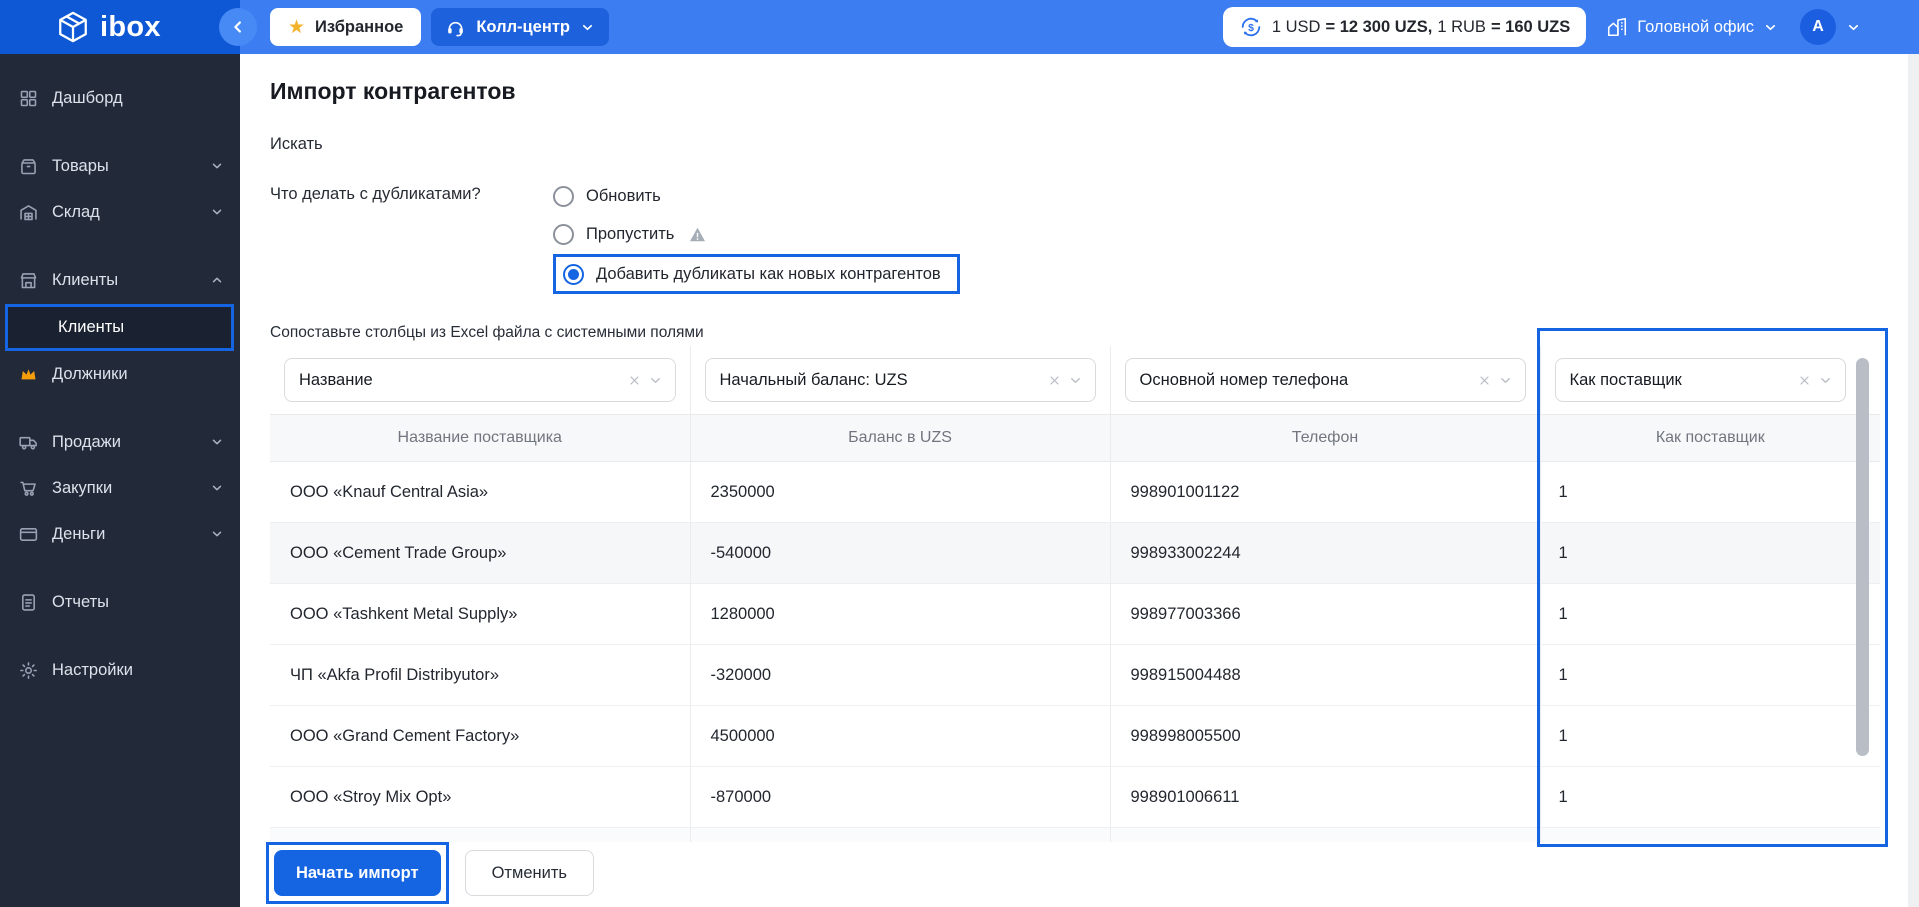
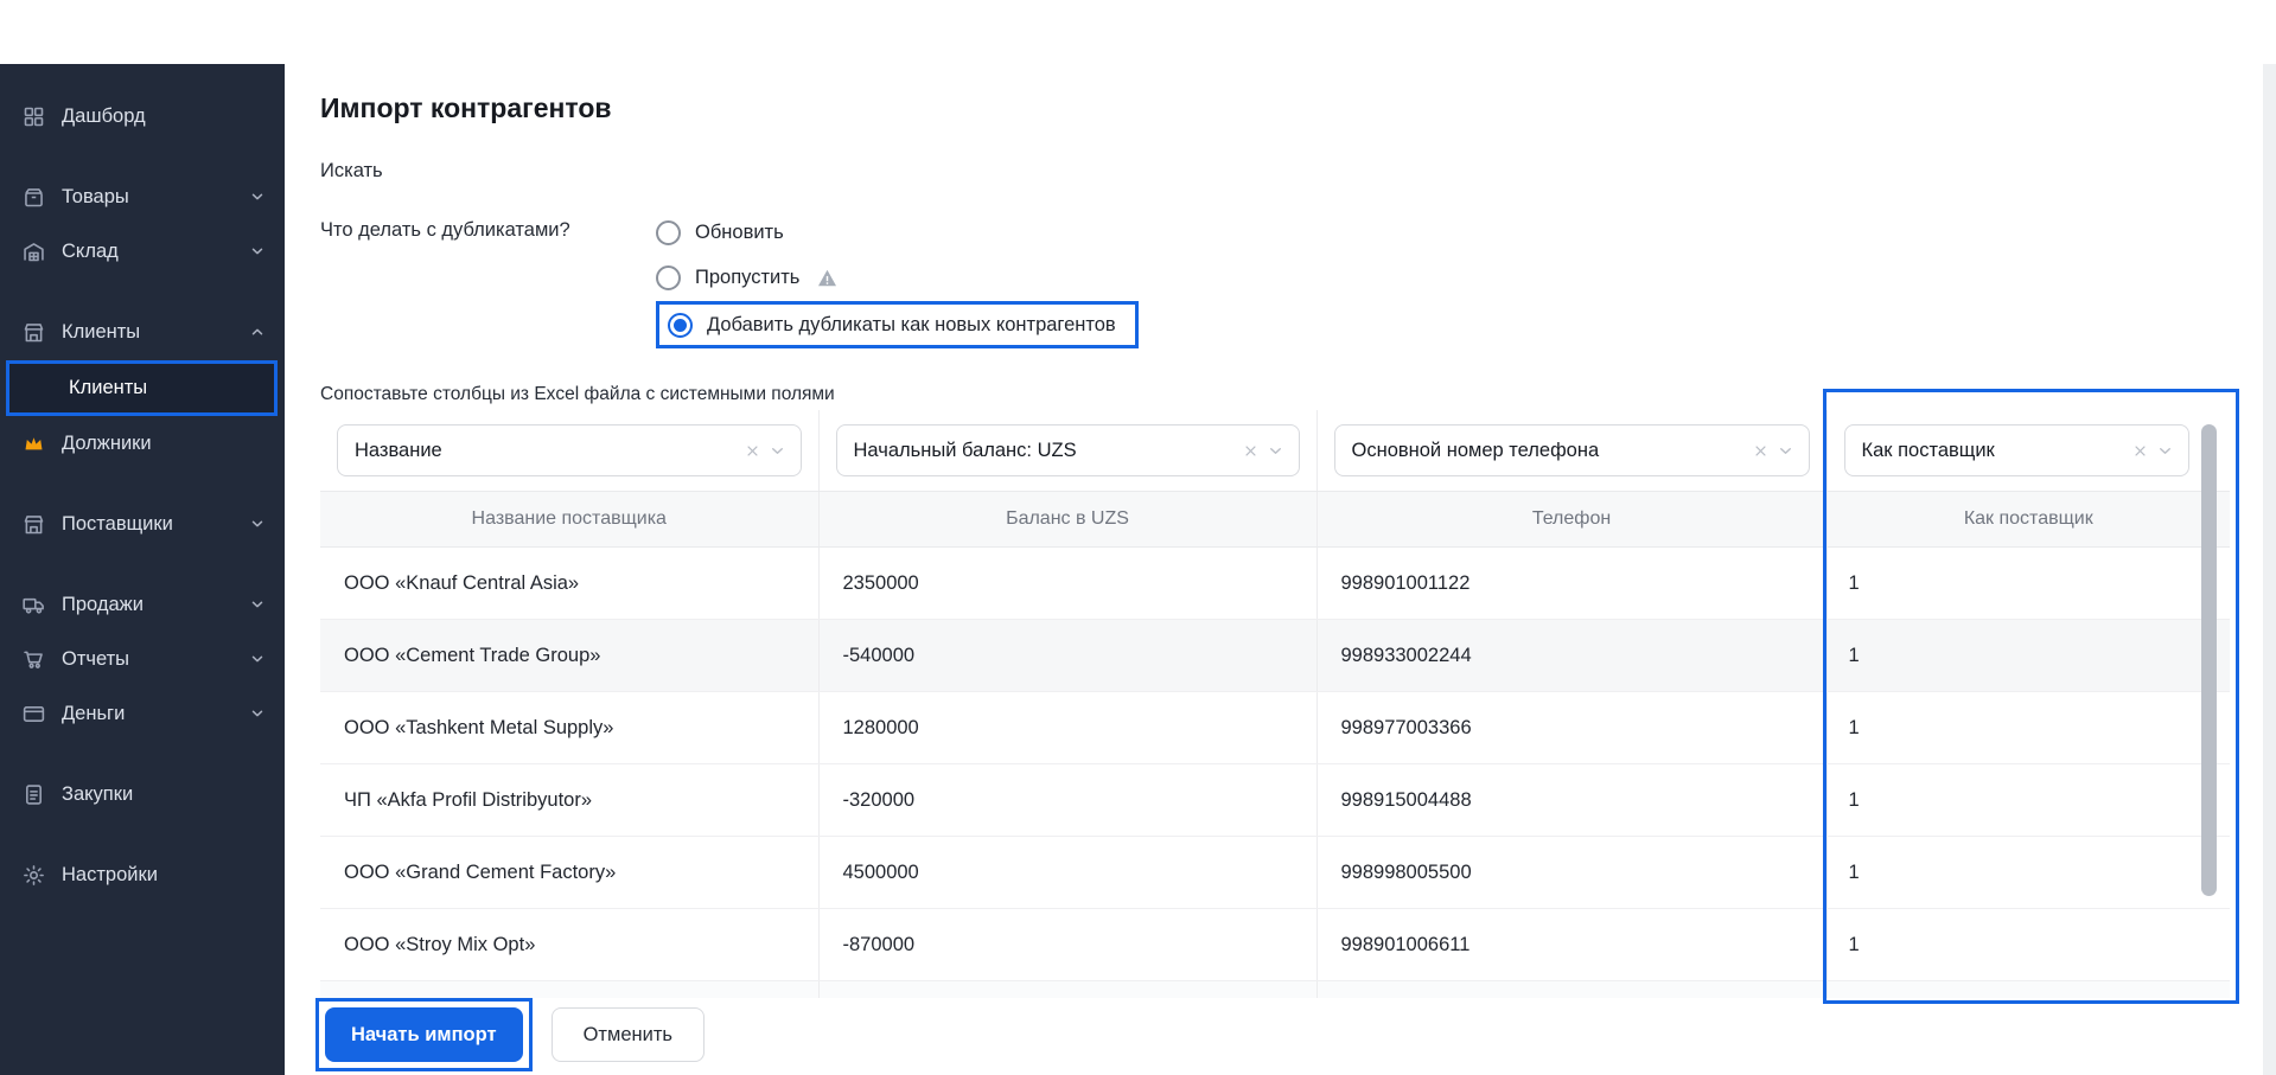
- ibox
- ★
- Избранное
- Колл-центр
- $
- 1 USD
- = 12 300 UZS,
- 1 RUB
- = 160 UZS
- Головной офис
- A
  Дашборд
  Товары
  Склад
  Клиенты
  Клиенты
  Должники
+ Поставщики
  Продажи
- Закупки
+ Отчеты
  Деньги
- Отчеты
+ Закупки
  Настройки
  Импорт контрагентов
  Искать
  Что делать с дубликатами?
  Обновить
  Пропустить
  Добавить дубликаты как новых контрагентов
  Сопоставьте столбцы из Excel файла с системными полями
  Название	Начальный баланс: UZS	Основной номер телефона	Как поставщик
  Название поставщика	Баланс в UZS	Телефон	Как поставщик
  ООО «Knauf Central Asia»	2350000	998901001122	1
  ООО «Cement Trade Group»	-540000	998933002244	1
  ООО «Tashkent Metal Supply»	1280000	998977003366	1
  ЧП «Akfa Profil Distribyutor»	-320000	998915004488	1
  ООО «Grand Cement Factory»	4500000	998998005500	1
  ООО «Stroy Mix Opt»	-870000	998901006611	1
  Начать импорт
  Отменить
